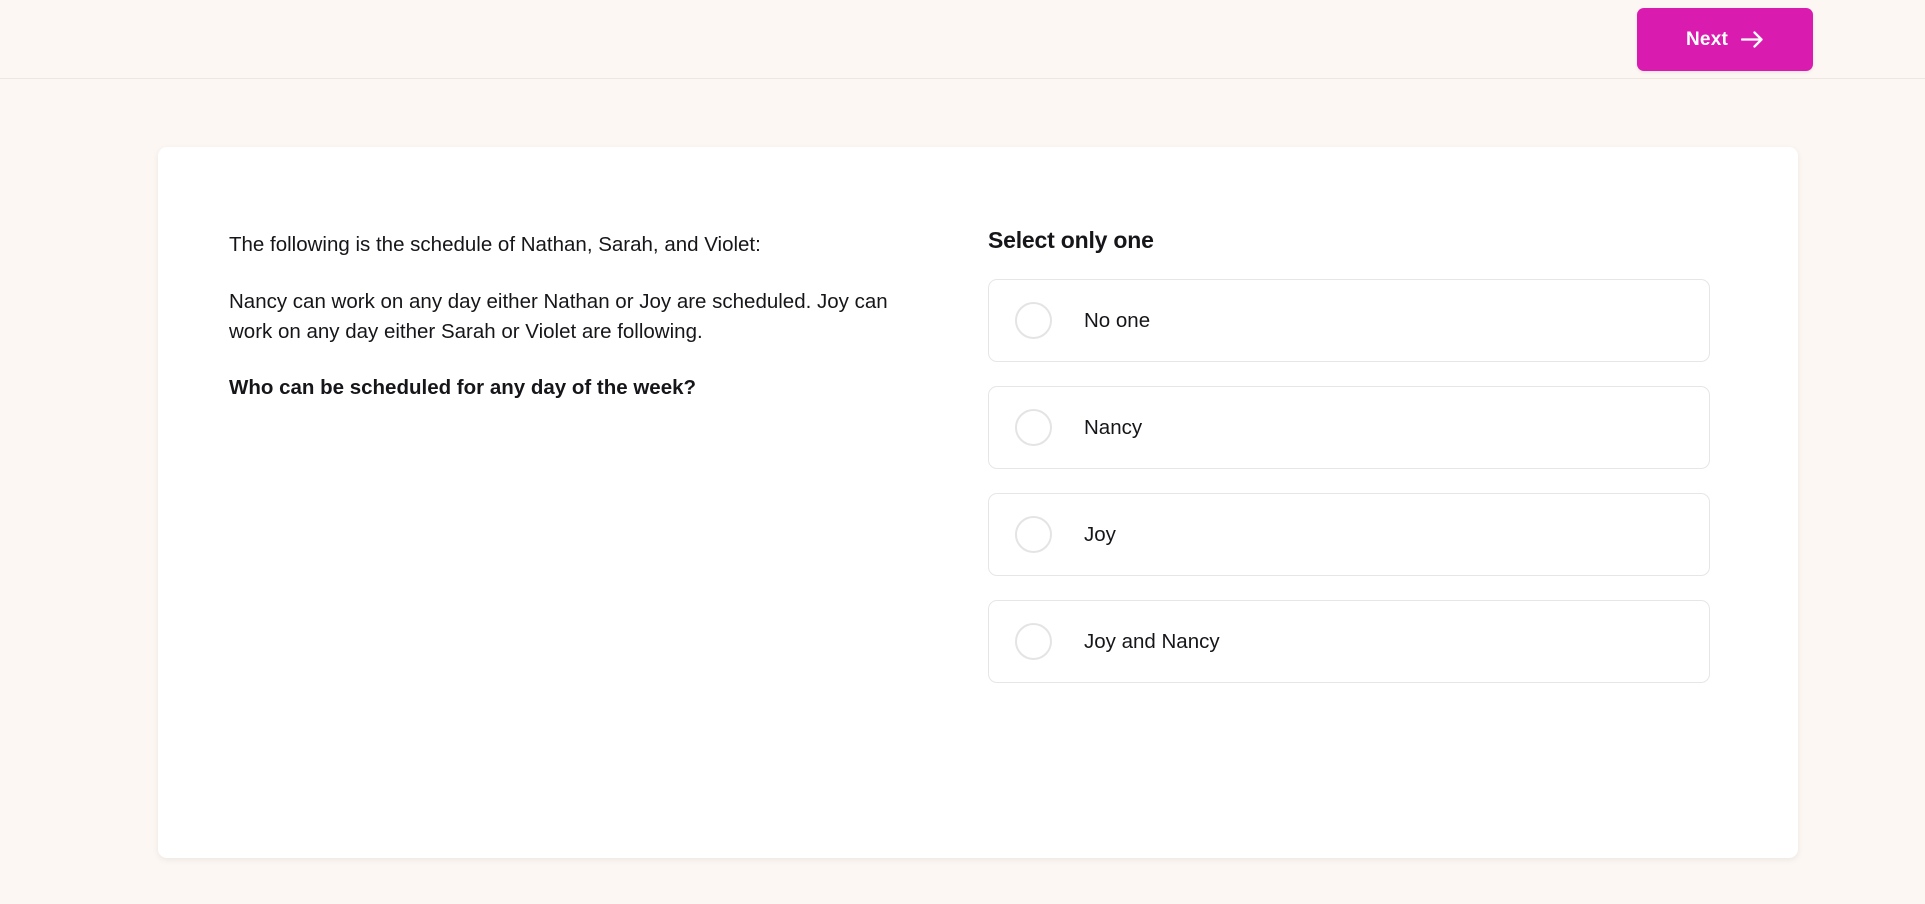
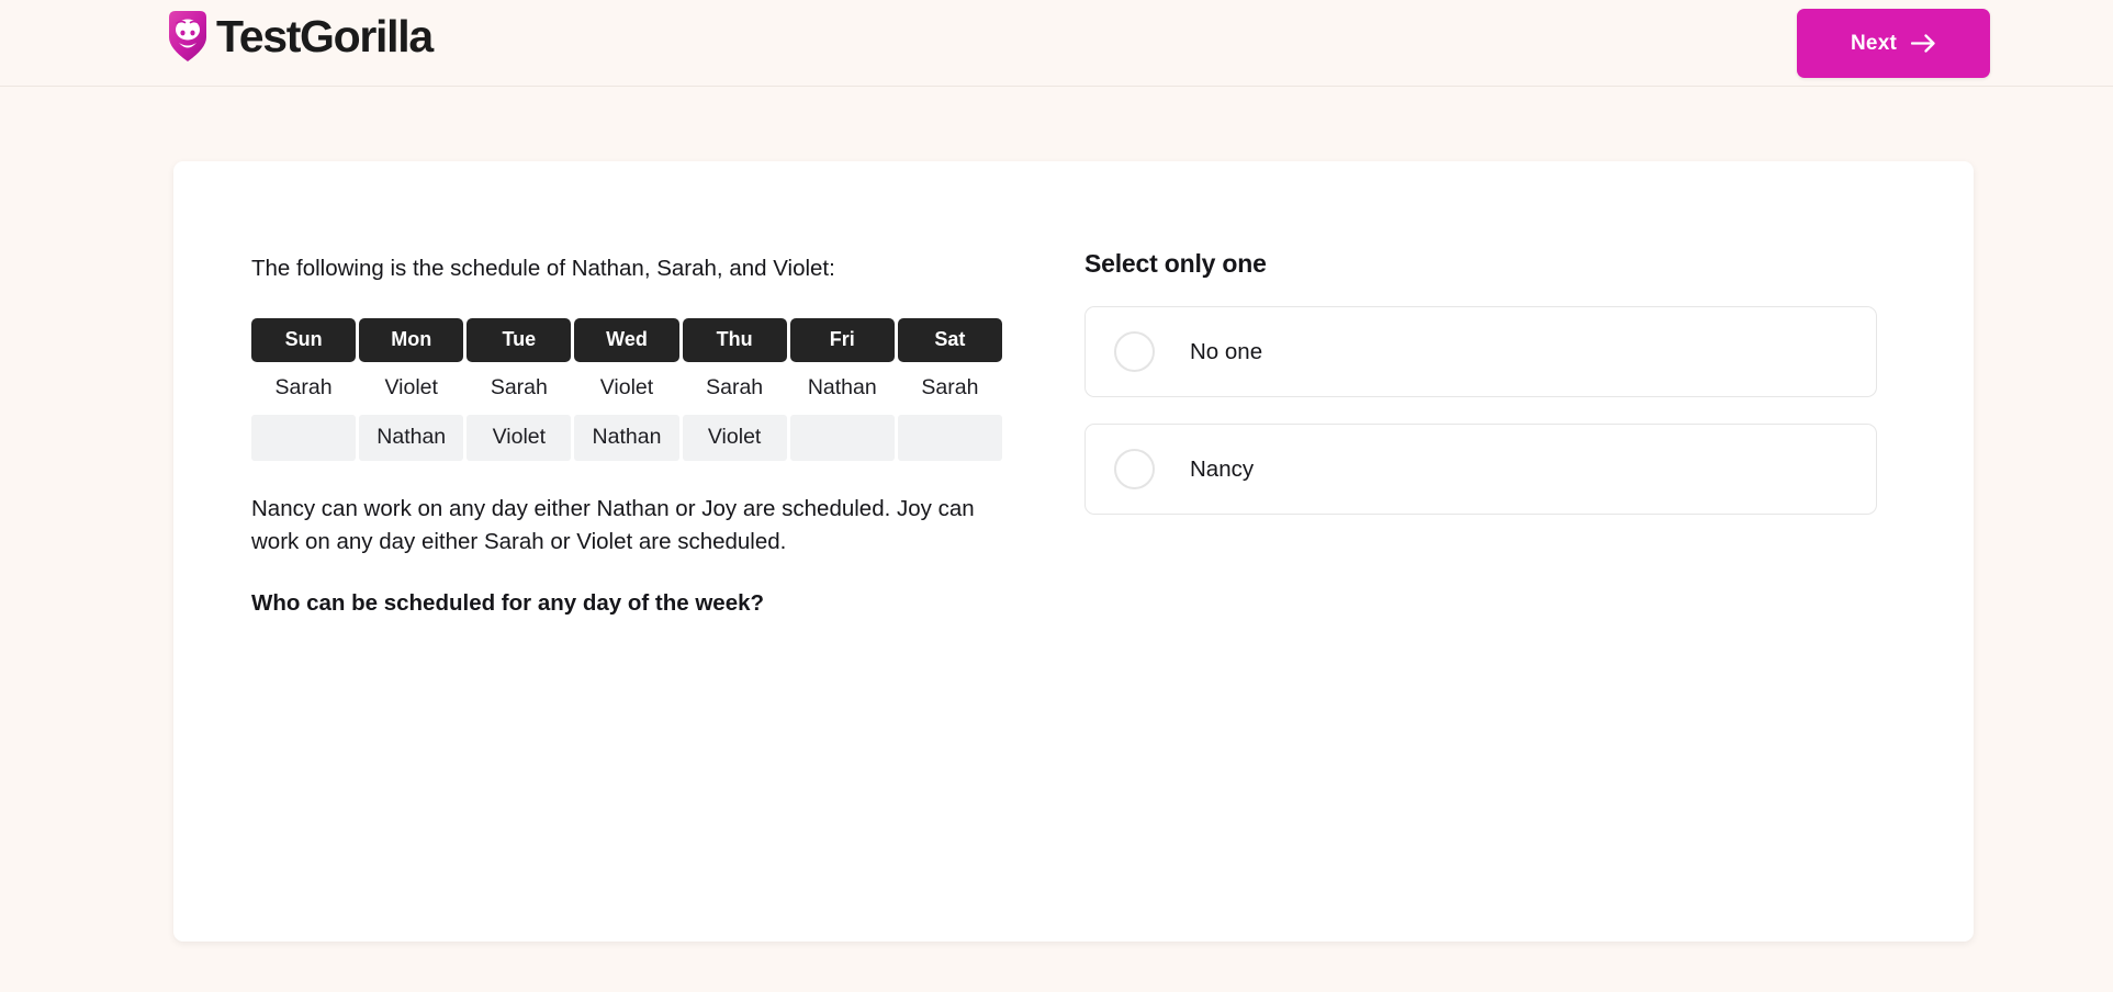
+ TestGorilla
  Next
  The following is the schedule of Nathan, Sarah, and Violet:
+ Sun	Mon	Tue	Wed	Thu	Fri	Sat
+ Sarah	Violet	Sarah	Violet	Sarah	Nathan	Sarah
+ 	Nathan	Violet	Nathan	Violet
- Nancy can work on any day either Nathan or Joy are scheduled. Joy can work on any day either Sarah or Violet are following.
+ Nancy can work on any day either Nathan or Joy are scheduled. Joy can work on any day either Sarah or Violet are scheduled.
  Who can be scheduled for any day of the week?
  Select only one
  No one
  Nancy
- Joy
- Joy and Nancy
